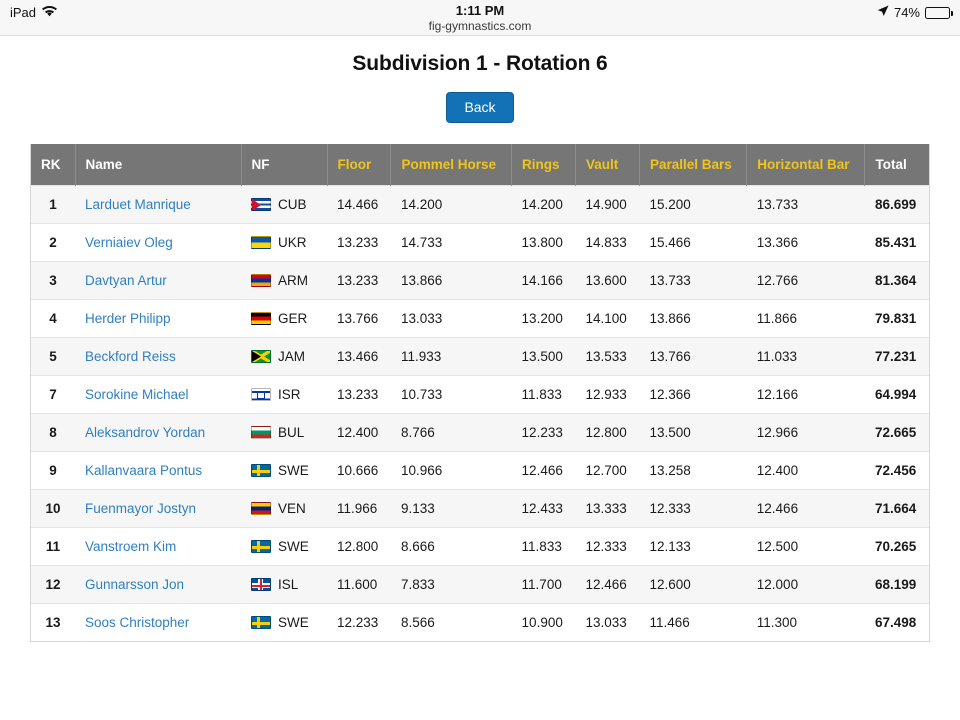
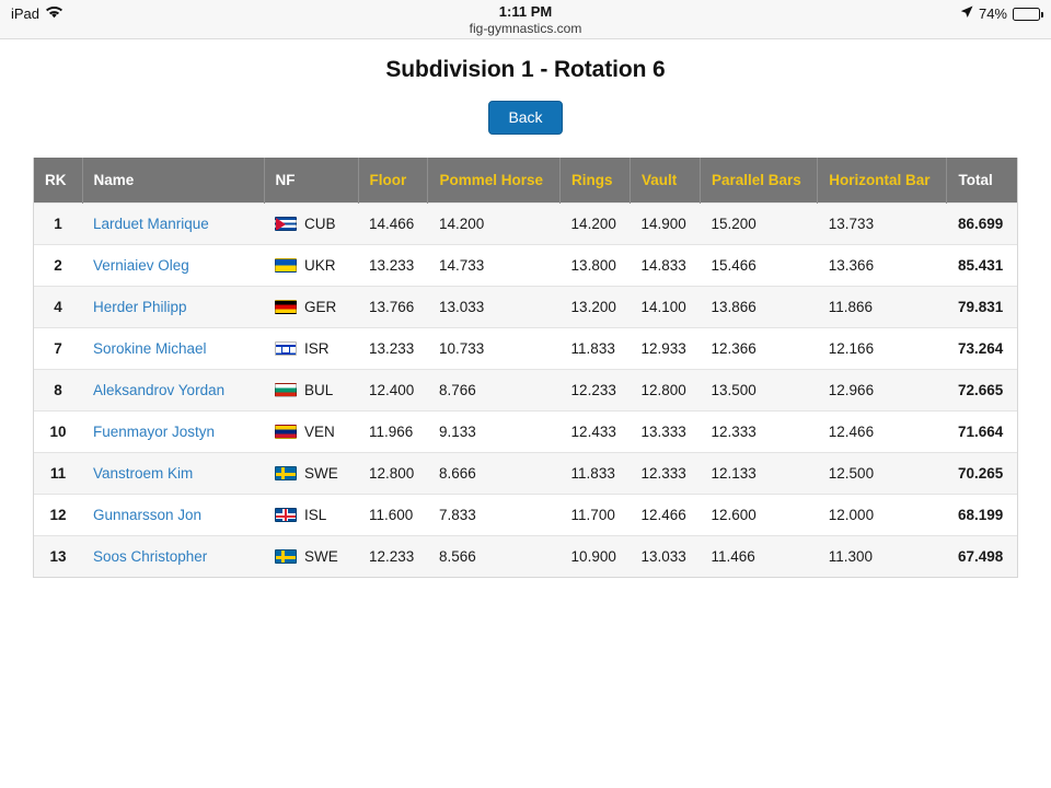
  iPad
  1:11 PM
  fig-gymnastics.com
  74%
  Subdivision 1 - Rotation 6
  Back
  RK	Name	NF	Floor	Pommel Horse	Rings	Vault	Parallel Bars	Horizontal Bar	Total
  1	Larduet Manrique	CUB	14.466	14.200	14.200	14.900	15.200	13.733	86.699
  2	Verniaiev Oleg	UKR	13.233	14.733	13.800	14.833	15.466	13.366	85.431
- 3	Davtyan Artur	ARM	13.233	13.866	14.166	13.600	13.733	12.766	81.364
  4	Herder Philipp	GER	13.766	13.033	13.200	14.100	13.866	11.866	79.831
- 5	Beckford Reiss	JAM	13.466	11.933	13.500	13.533	13.766	11.033	77.231
- 7	Sorokine Michael	ISR	13.233	10.733	11.833	12.933	12.366	12.166	64.994
+ 7	Sorokine Michael	ISR	13.233	10.733	11.833	12.933	12.366	12.166	73.264
  8	Aleksandrov Yordan	BUL	12.400	8.766	12.233	12.800	13.500	12.966	72.665
- 9	Kallanvaara Pontus	SWE	10.666	10.966	12.466	12.700	13.258	12.400	72.456
  10	Fuenmayor Jostyn	VEN	11.966	9.133	12.433	13.333	12.333	12.466	71.664
  11	Vanstroem Kim	SWE	12.800	8.666	11.833	12.333	12.133	12.500	70.265
  12	Gunnarsson Jon	ISL	11.600	7.833	11.700	12.466	12.600	12.000	68.199
  13	Soos Christopher	SWE	12.233	8.566	10.900	13.033	11.466	11.300	67.498
